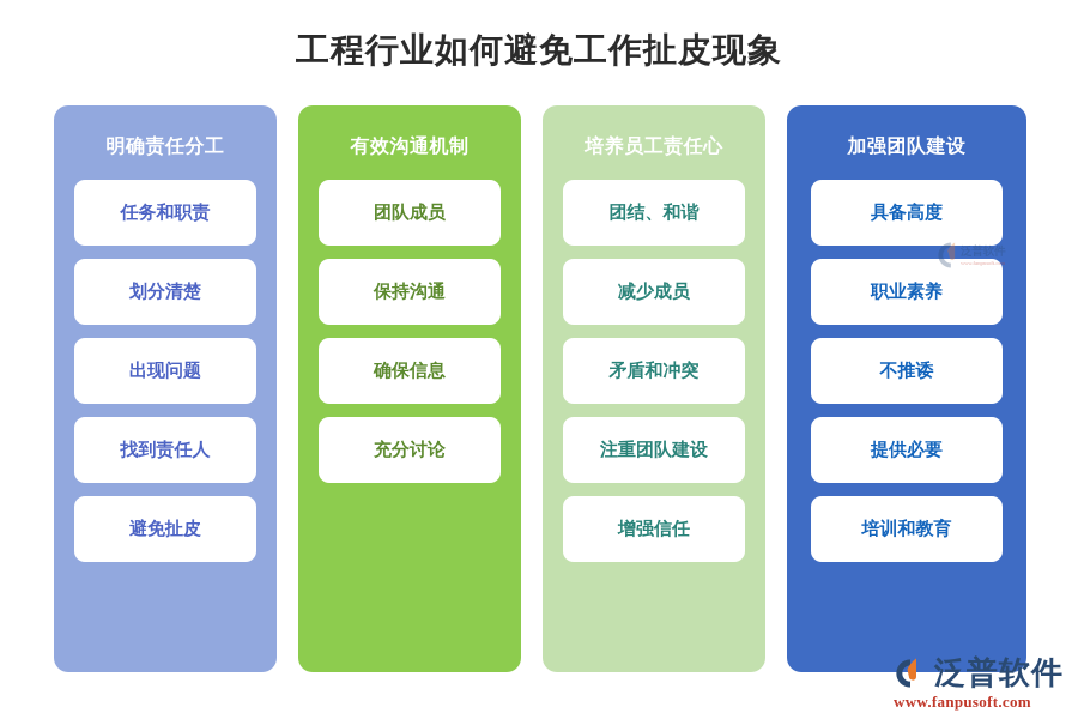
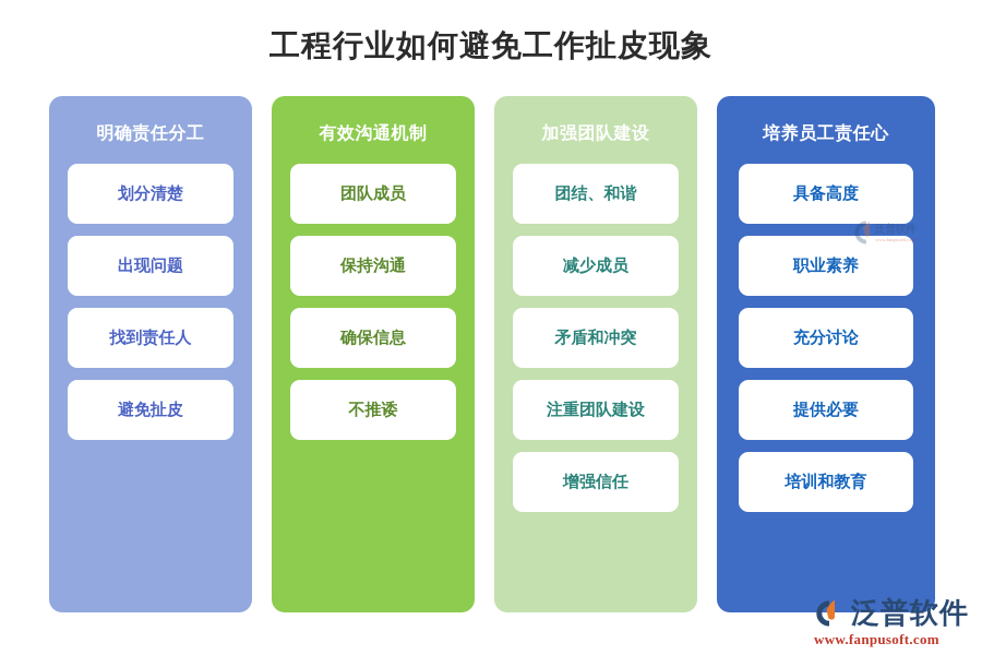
  工程行业如何避免工作扯皮现象
  明确责任分工
- 任务和职责
  划分清楚
  出现问题
  找到责任人
  避免扯皮
  有效沟通机制
  团队成员
  保持沟通
  确保信息
- 充分讨论
+ 不推诿
- 培养员工责任心
+ 加强团队建设
  团结、和谐
  减少成员
  矛盾和冲突
  注重团队建设
  增强信任
- 加强团队建设
+ 培养员工责任心
  具备高度
  职业素养
- 不推诿
+ 充分讨论
  提供必要
  培训和教育
  泛普软件
  泛普软件
  www.fanpusoft.com
